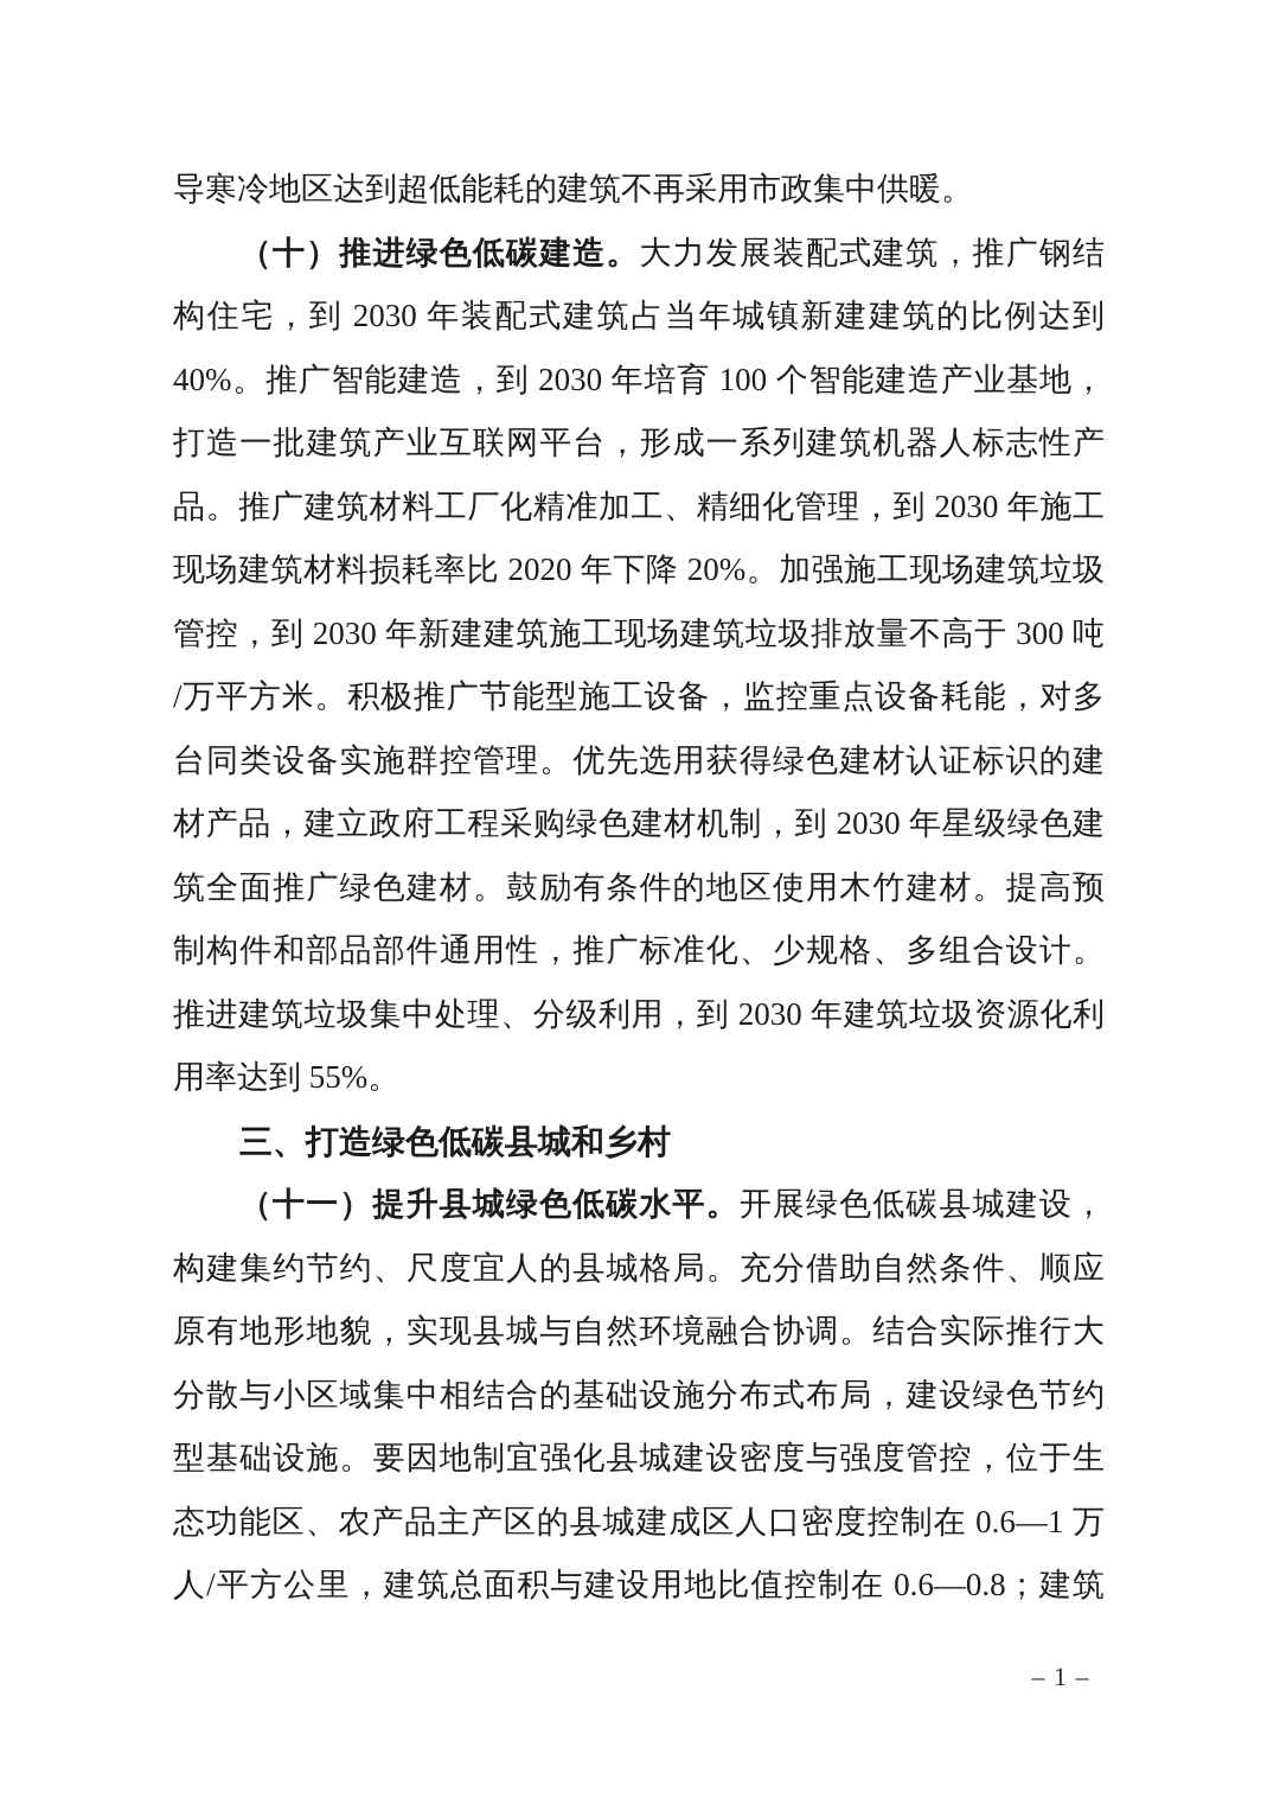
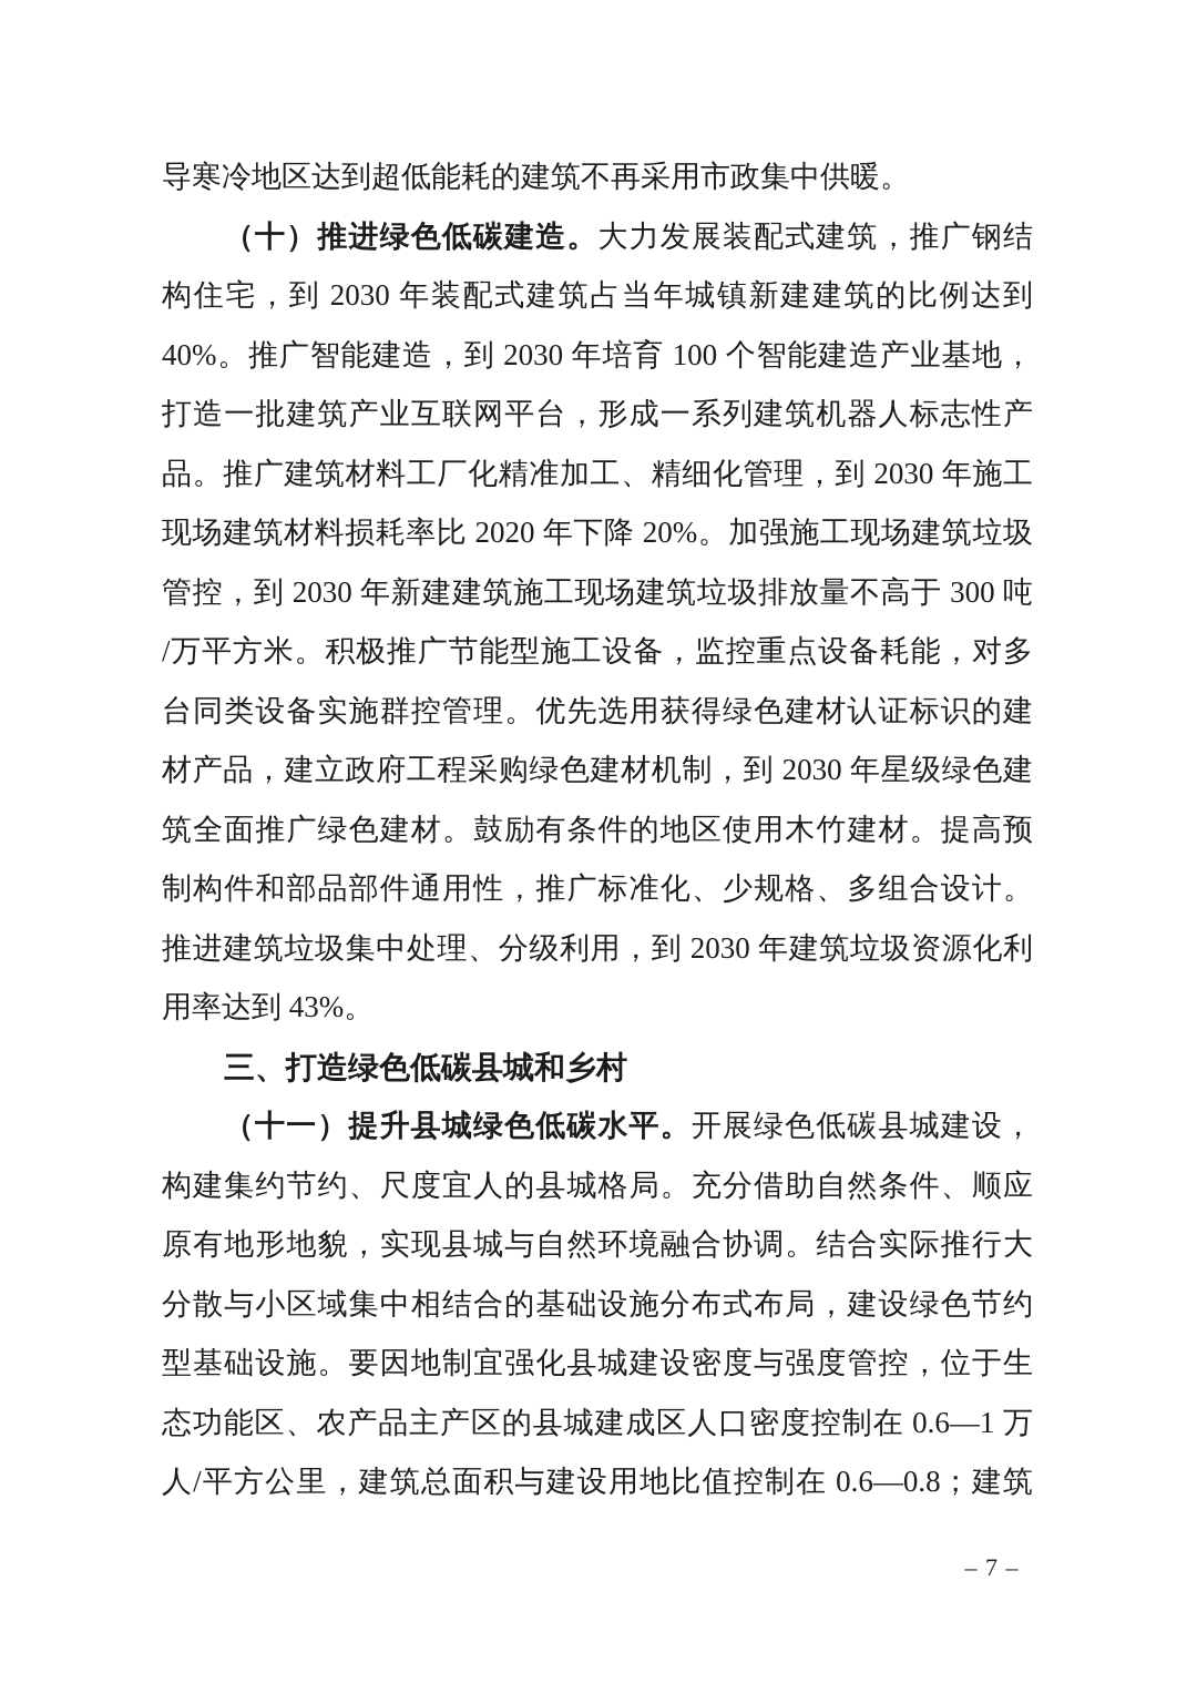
  导寒冷地区达到超低能耗的建筑不再采用市政集中供暖。
  （十）推进绿色低碳建造。大力发展装配式建筑，推广钢结
  构住宅，到 2030 年装配式建筑占当年城镇新建建筑的比例达到
  40%。推广智能建造，到 2030 年培育 100 个智能建造产业基地，
  打造一批建筑产业互联网平台，形成一系列建筑机器人标志性产
  品。推广建筑材料工厂化精准加工、精细化管理，到 2030 年施工
  现场建筑材料损耗率比 2020 年下降 20%。加强施工现场建筑垃圾
  管控，到 2030 年新建建筑施工现场建筑垃圾排放量不高于 300 吨
  /万平方米。积极推广节能型施工设备，监控重点设备耗能，对多
  台同类设备实施群控管理。优先选用获得绿色建材认证标识的建
  材产品，建立政府工程采购绿色建材机制，到 2030 年星级绿色建
  筑全面推广绿色建材。鼓励有条件的地区使用木竹建材。提高预
  制构件和部品部件通用性，推广标准化、少规格、多组合设计。
  推进建筑垃圾集中处理、分级利用，到 2030 年建筑垃圾资源化利
- 用率达到 55%。
+ 用率达到 43%。
  三、打造绿色低碳县城和乡村
  （十一）提升县城绿色低碳水平。开展绿色低碳县城建设，
  构建集约节约、尺度宜人的县城格局。充分借助自然条件、顺应
  原有地形地貌，实现县城与自然环境融合协调。结合实际推行大
  分散与小区域集中相结合的基础设施分布式布局，建设绿色节约
  型基础设施。要因地制宜强化县城建设密度与强度管控，位于生
  态功能区、农产品主产区的县城建成区人口密度控制在 0.6—1 万
  人/平方公里，建筑总面积与建设用地比值控制在 0.6—0.8；建筑
- – 1 –
+ – 7 –
